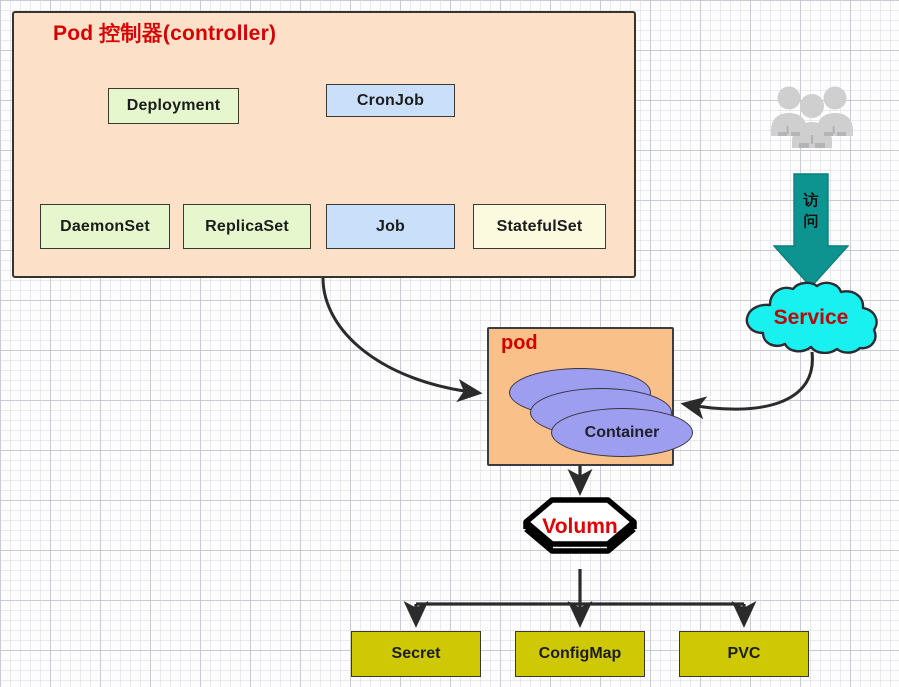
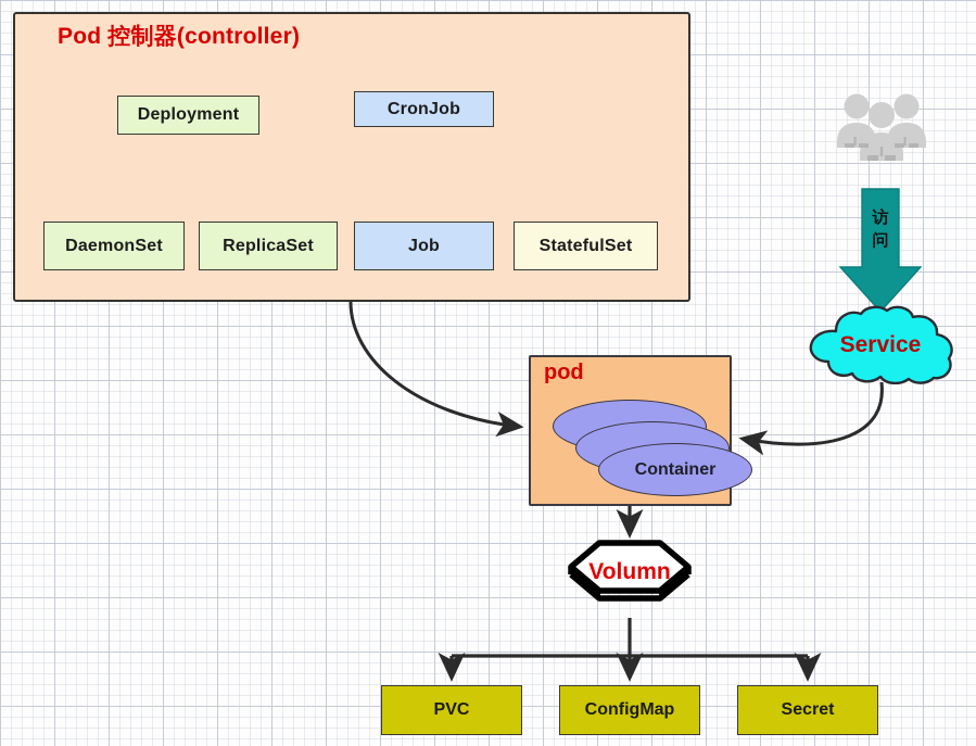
  Pod 控制器(controller)
  Deployment
  CronJob
  DaemonSet
  ReplicaSet
  Job
  StatefulSet
  访问
  Service
  pod
  Container
  Volumn
- Secret
+ PVC
  ConfigMap
- PVC
+ Secret
